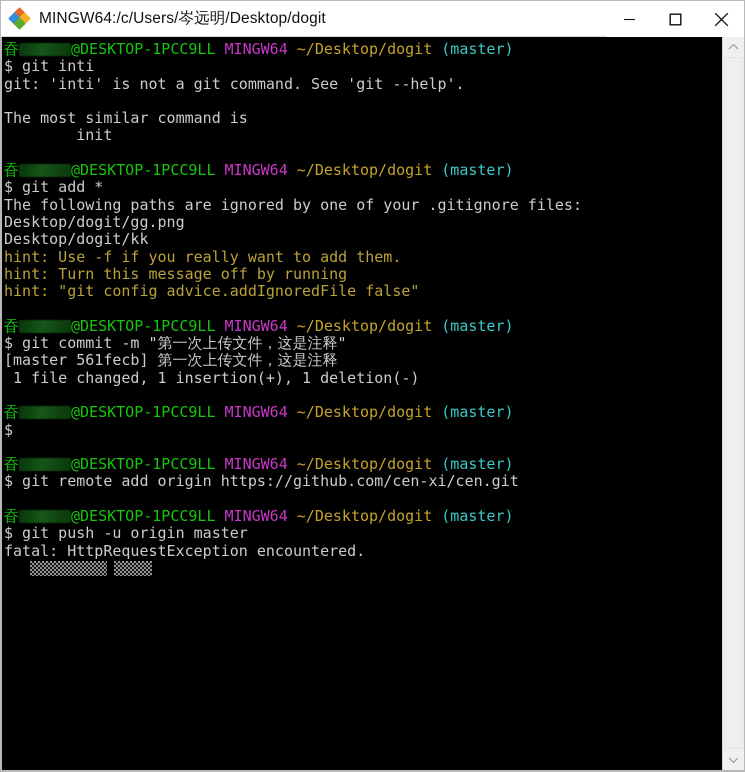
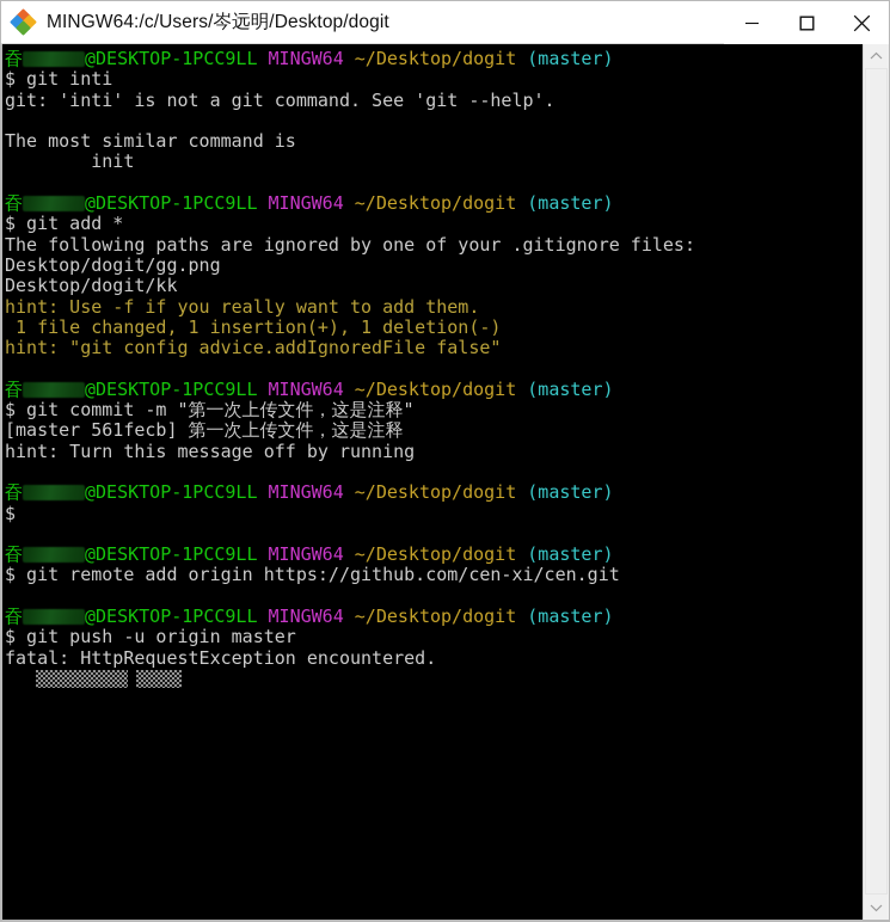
  MINGW64:/c/Users/岑远明/Desktop/dogit
  昋 @DESKTOP-1PCC9LL MINGW64 ~/Desktop/dogit (master)
  $ git inti
  git: 'inti' is not a git command. See 'git --help'.
  The most similar command is
  init
  昋 @DESKTOP-1PCC9LL MINGW64 ~/Desktop/dogit (master)
  $ git add *
  The following paths are ignored by one of your .gitignore files:
  Desktop/dogit/gg.png
  Desktop/dogit/kk
  hint: Use -f if you really want to add them.
- hint: Turn this message off by running
+ 1 file changed, 1 insertion(+), 1 deletion(-)
  hint: "git config advice.addIgnoredFile false"
  昋 @DESKTOP-1PCC9LL MINGW64 ~/Desktop/dogit (master)
  $ git commit -m "第一次上传文件，这是注释"
  [master 561fecb] 第一次上传文件，这是注释
- 1 file changed, 1 insertion(+), 1 deletion(-)
+ hint: Turn this message off by running
  昋 @DESKTOP-1PCC9LL MINGW64 ~/Desktop/dogit (master)
  $
  昋 @DESKTOP-1PCC9LL MINGW64 ~/Desktop/dogit (master)
  $ git remote add origin https://github.com/cen-xi/cen.git
  昋 @DESKTOP-1PCC9LL MINGW64 ~/Desktop/dogit (master)
  $ git push -u origin master
  fatal: HttpRequestException encountered.
